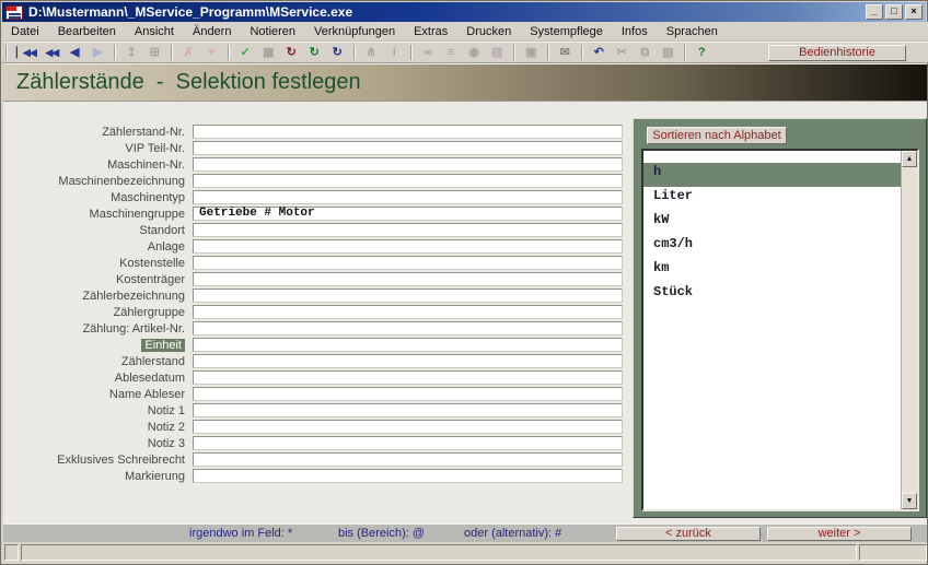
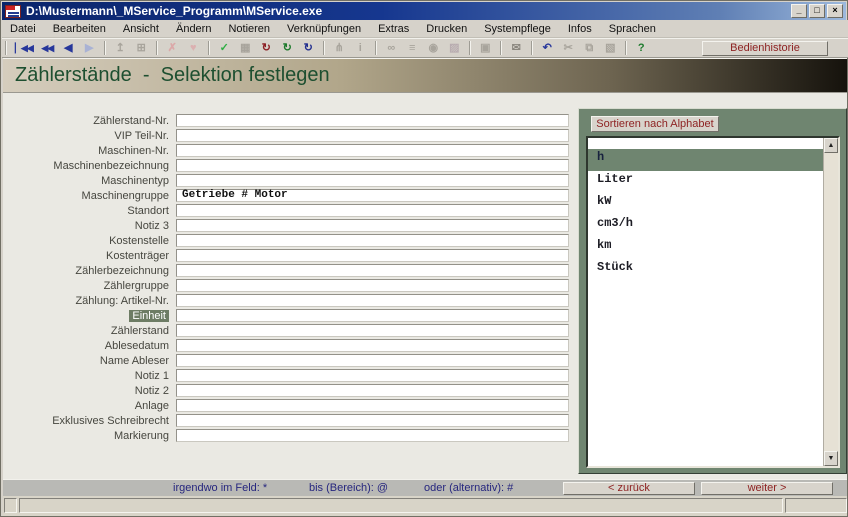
  D:\Mustermann\_MService_Programm\MService.exe
  _
  □
  ×
  Datei
  Bearbeiten
  Ansicht
  Ändern
  Notieren
  Verknüpfungen
  Extras
  Drucken
  Systempflege
  Infos
  Sprachen
  ▏◀◀
  ◀◀
  ◀
  ▶
  ↥
  ⊞
  ✗
  ♥
  ✓
  ▦
  ↻
  ↻
  ↻
  ⋔
  i
  ∞
  ≡
  ◉
  ▨
  ▣
  ✉
  ↶
  ✂
  ⧉
  ▧
  ?
  Bedienhistorie
  Zählerstände - Selektion festlegen
  Zählerstand-Nr.
  VIP Teil-Nr.
  Maschinen-Nr.
  Maschinenbezeichnung
  Maschinentyp
  Maschinengruppe
  Getriebe # Motor
  Standort
- Anlage
+ Notiz 3
  Kostenstelle
  Kostenträger
  Zählerbezeichnung
  Zählergruppe
  Zählung: Artikel-Nr.
  Einheit
  Zählerstand
  Ablesedatum
  Name Ableser
  Notiz 1
  Notiz 2
- Notiz 3
+ Anlage
  Exklusives Schreibrecht
  Markierung
  Sortieren nach Alphabet
  h
  Liter
  kW
  cm3/h
  km
  Stück
  irgendwo im Feld: *
  bis (Bereich): @
  oder (alternativ): #
  < zurück
  weiter >
